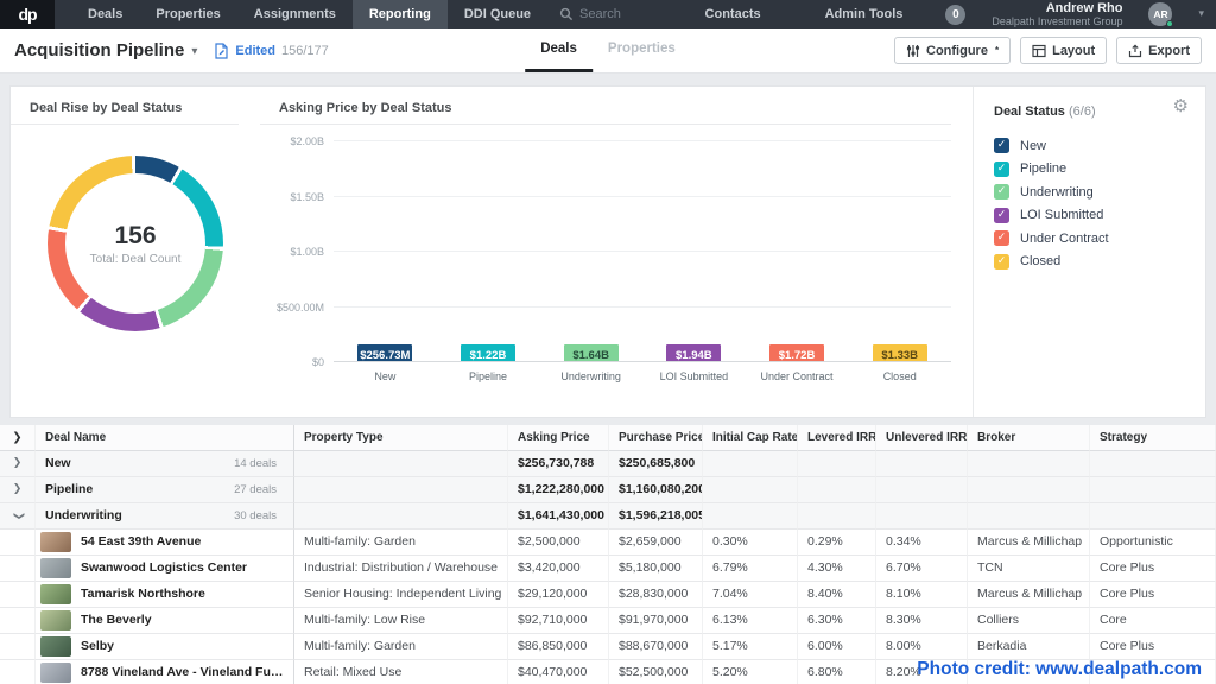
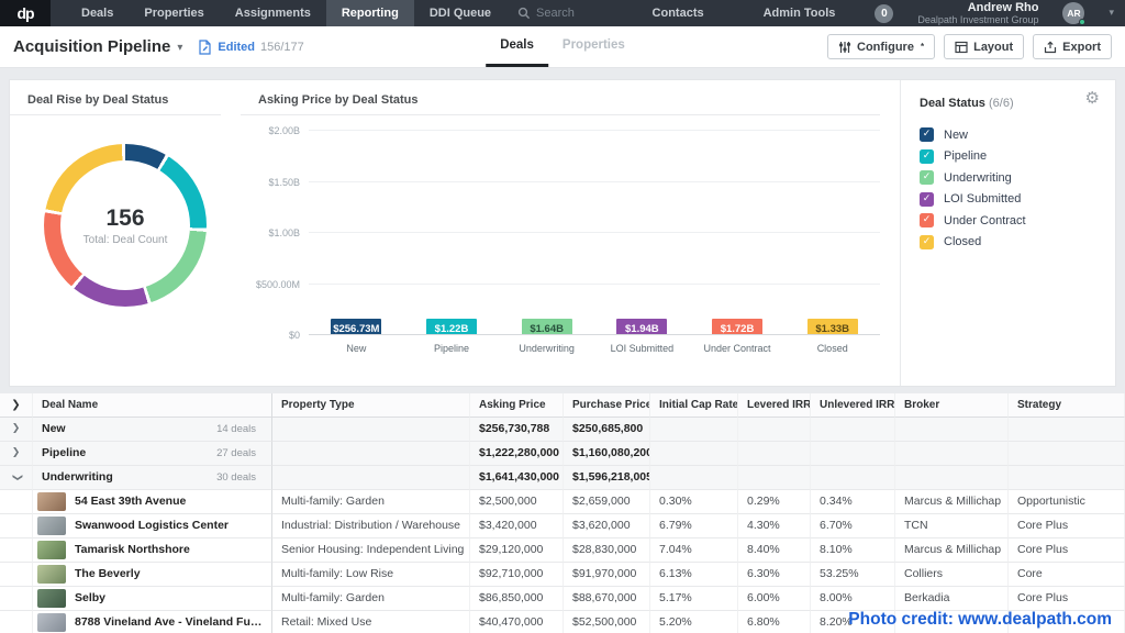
  dp
  Deals
  Properties
  Assignments
  Reporting
  DDI Queue
  Search
  Contacts
  Admin Tools
  0
  Andrew Rho
  Dealpath Investment Group
  AR
  ▾
  Acquisition Pipeline
  ▾
  Edited
  156/177
  Deals
  Properties
  Configure
  *
  Layout
  Export
  Deal Rise by Deal Status
  156
  Total: Deal Count
  Asking Price by Deal Status
  $2.00B
  $1.50B
  $1.00B
  $500.00M
  $0
  $256.73M
  $1.22B
  $1.64B
  $1.94B
  $1.72B
  $1.33B
  New
  Pipeline
  Underwriting
  LOI Submitted
  Under Contract
  Closed
  ⚙
  Deal Status (6/6)
  ✓
  New
  ✓
  Pipeline
  ✓
  Underwriting
  ✓
  LOI Submitted
  ✓
  Under Contract
  ✓
  Closed
  ❯
  Deal Name
  Property Type
  Asking Price
  Purchase Price
  Initial Cap Rate
  Levered IRR
  Unlevered IRR
  Broker
  Strategy
  ❯
  New
  14 deals
  $256,730,788
  $250,685,800
  ❯
  Pipeline
  27 deals
  $1,222,280,000
  $1,160,080,20
  Underwriting
  30 deals
  $1,641,430,000
  $1,596,218,00
  54 East 39th Avenue
  Multi-family: Garden
  $2,500,000
  $2,659,000
  0.30%
  0.29%
  0.34%
  Marcus & Millichap
  Opportunistic
  Swanwood Logistics Center
  Industrial: Distribution / Warehouse
  $3,420,000
- $5,180,000
+ $3,620,000
  6.79%
  4.30%
  6.70%
  TCN
  Core Plus
  Tamarisk Northshore
  Senior Housing: Independent Living
  $29,120,000
  $28,830,000
  7.04%
  8.40%
  8.10%
  Marcus & Millichap
  Core Plus
  The Beverly
  Multi-family: Low Rise
  $92,710,000
  $91,970,000
  6.13%
  6.30%
- 8.30%
+ 53.25%
  Colliers
  Core
  Selby
  Multi-family: Garden
  $86,850,000
  $88,670,000
  5.17%
  6.00%
  8.00%
  Berkadia
  Core Plus
  8788 Vineland Ave - Vineland Fuel
  Retail: Mixed Use
  $40,470,000
  $52,500,000
  5.20%
  6.80%
  8.20%
  Photo credit: www.dealpath.com
